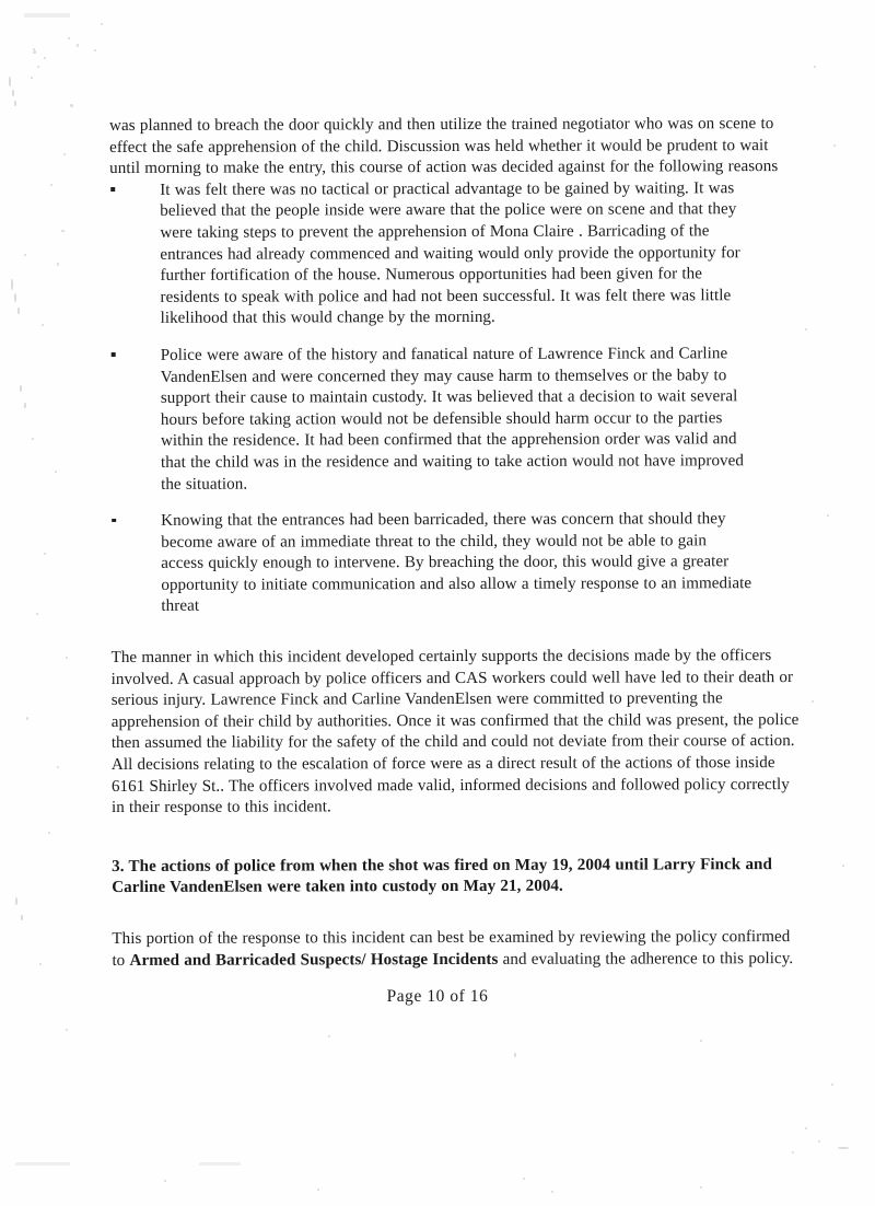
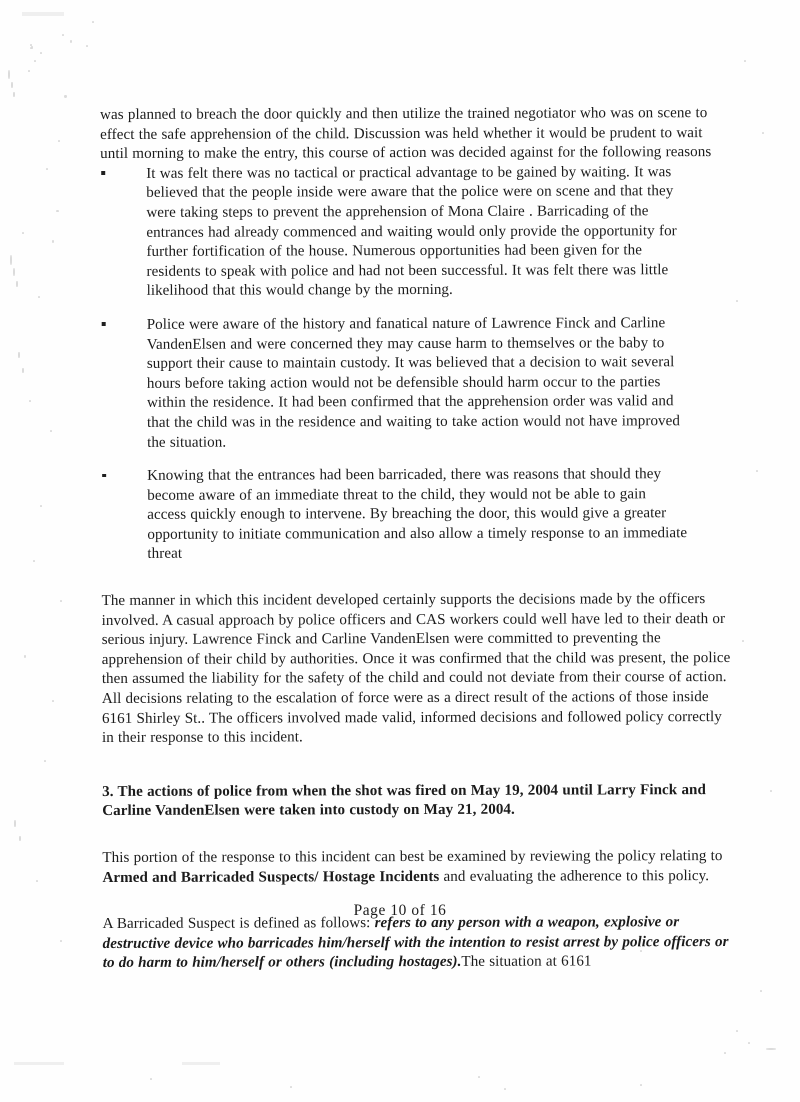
  was planned to breach the door quickly and then utilize the trained negotiator who was on scene to effect the safe apprehension of the child. Discussion was held whether it would be prudent to wait until morning to make the entry, this course of action was decided against for the following reasons
  It was felt there was no tactical or practical advantage to be gained by waiting. It was believed that the people inside were aware that the police were on scene and that they were taking steps to prevent the apprehension of Mona Claire . Barricading of the entrances had already commenced and waiting would only provide the opportunity for further fortification of the house. Numerous opportunities had been given for the residents to speak with police and had not been successful. It was felt there was little likelihood that this would change by the morning.
  Police were aware of the history and fanatical nature of Lawrence Finck and Carline VandenElsen and were concerned they may cause harm to themselves or the baby to support their cause to maintain custody. It was believed that a decision to wait several hours before taking action would not be defensible should harm occur to the parties within the residence. It had been confirmed that the apprehension order was valid and that the child was in the residence and waiting to take action would not have improved the situation.
- Knowing that the entrances had been barricaded, there was concern that should they become aware of an immediate threat to the child, they would not be able to gain access quickly enough to intervene. By breaching the door, this would give a greater opportunity to initiate communication and also allow a timely response to an immediate threat
+ Knowing that the entrances had been barricaded, there was reasons that should they become aware of an immediate threat to the child, they would not be able to gain access quickly enough to intervene. By breaching the door, this would give a greater opportunity to initiate communication and also allow a timely response to an immediate threat
  The manner in which this incident developed certainly supports the decisions made by the officers involved. A casual approach by police officers and CAS workers could well have led to their death or serious injury. Lawrence Finck and Carline VandenElsen were committed to preventing the apprehension of their child by authorities. Once it was confirmed that the child was present, the police then assumed the liability for the safety of the child and could not deviate from their course of action. All decisions relating to the escalation of force were as a direct result of the actions of those inside 6161 Shirley St.. The officers involved made valid, informed decisions and followed policy correctly in their response to this incident.
  3. The actions of police from when the shot was fired on May 19, 2004 until Larry Finck and Carline VandenElsen were taken into custody on May 21, 2004.
- This portion of the response to this incident can best be examined by reviewing the policy confirmed to Armed and Barricaded Suspects/ Hostage Incidents and evaluating the adherence to this policy.
+ This portion of the response to this incident can best be examined by reviewing the policy relating to Armed and Barricaded Suspects/ Hostage Incidents and evaluating the adherence to this policy.
+ A Barricaded Suspect is defined as follows: refers to any person with a weapon, explosive or destructive device who barricades him/herself with the intention to resist arrest by police officers or to do harm to him/herself or others (including hostages).The situation at 6161
  Page 10 of 16
